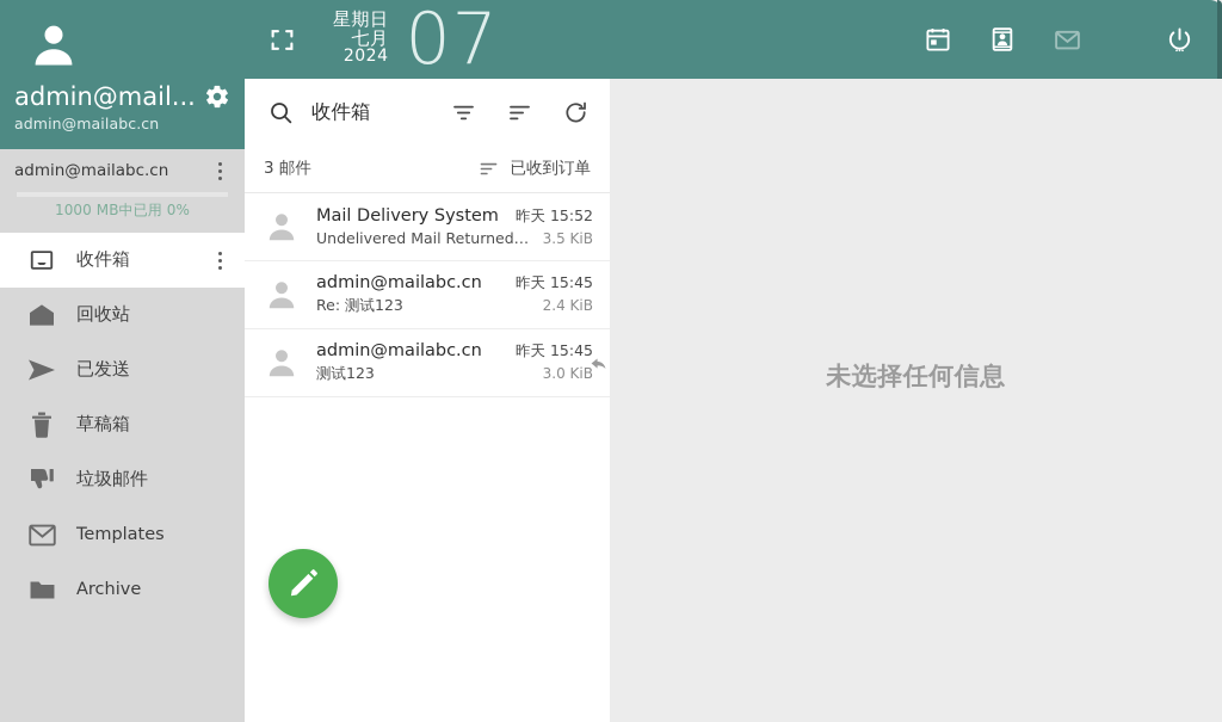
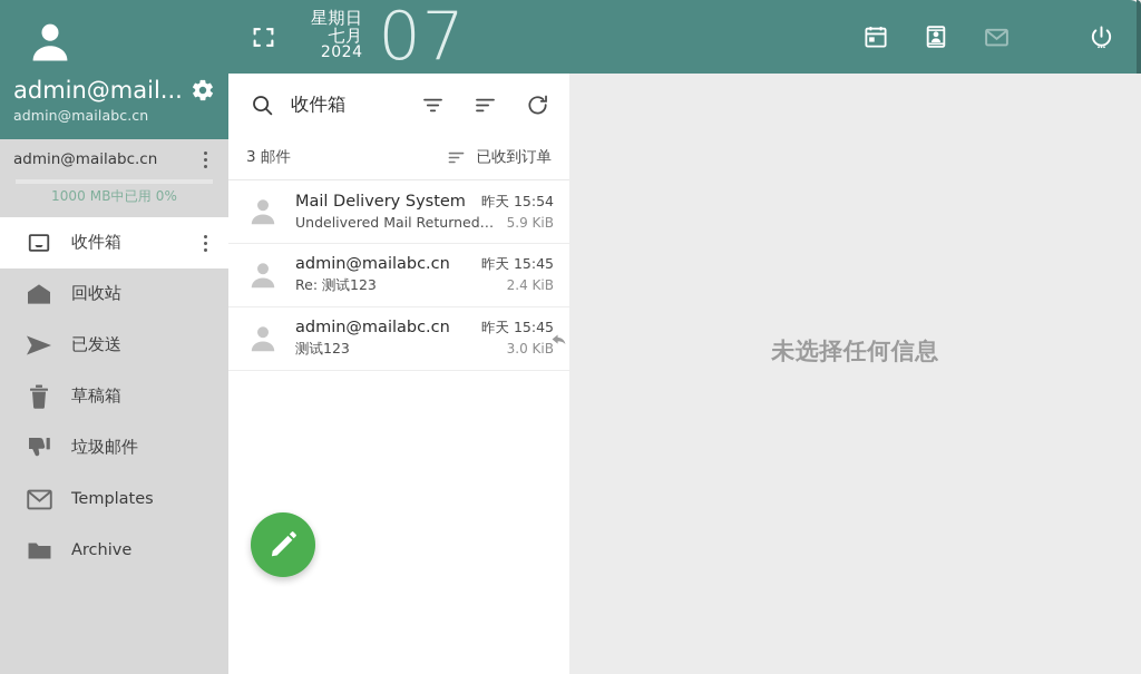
  admin@mail...
  admin@mailabc.cn
  admin@mailabc.cn
  1000 MB中已用 0%
  收件箱
  回收站
  已发送
  草稿箱
  垃圾邮件
  Templates
  Archive
  星期日
  七月
  2024
  07
  收件箱
  3 邮件
  已收到订单
  Mail Delivery System
- 昨天 15:52
+ 昨天 15:54
  Undelivered Mail Returned to
- 3.5 KiB
+ 5.9 KiB
  admin@mailabc.cn
  昨天 15:45
  Re: 测试123
  2.4 KiB
  admin@mailabc.cn
  昨天 15:45
  测试123
  3.0 KiB
  未选择任何信息
